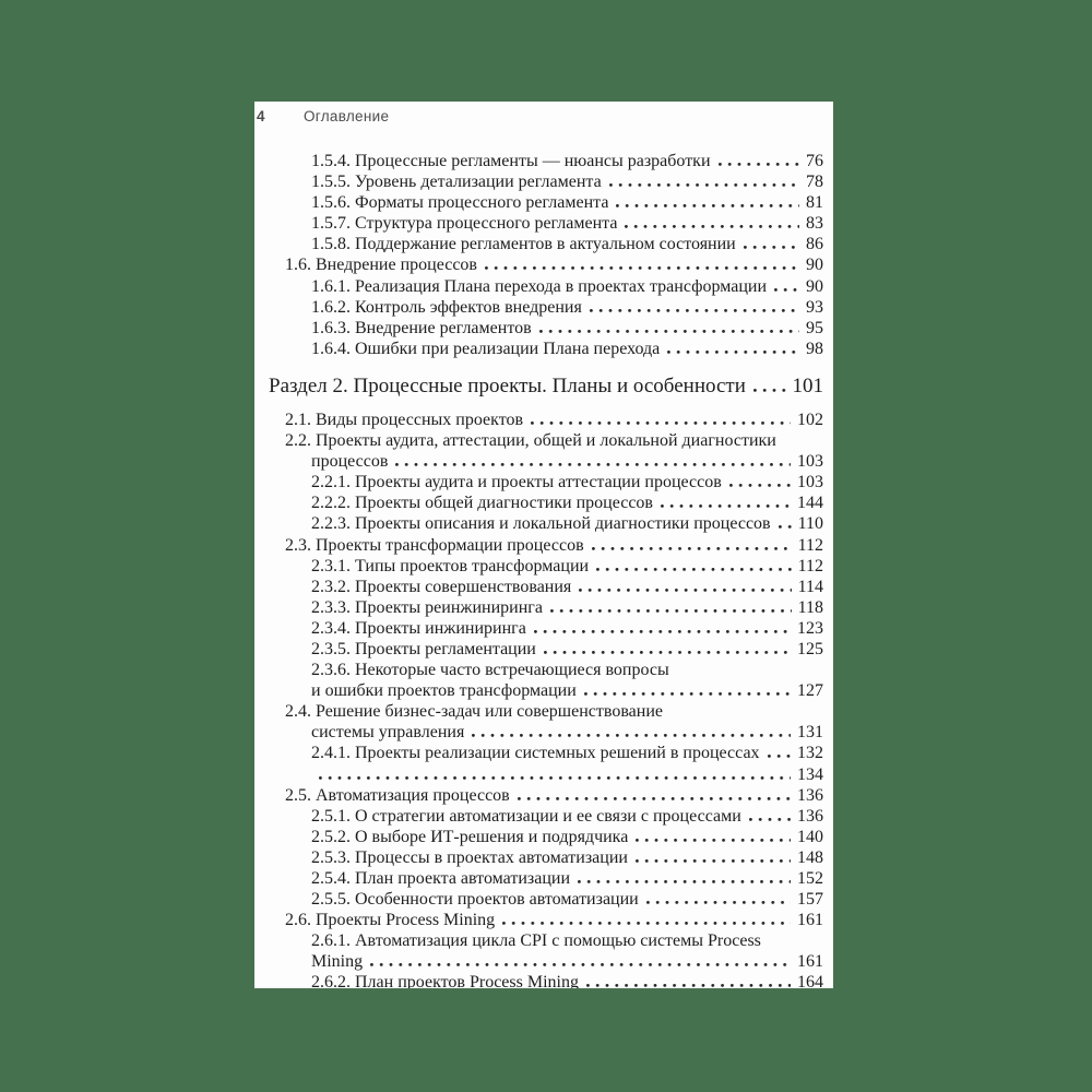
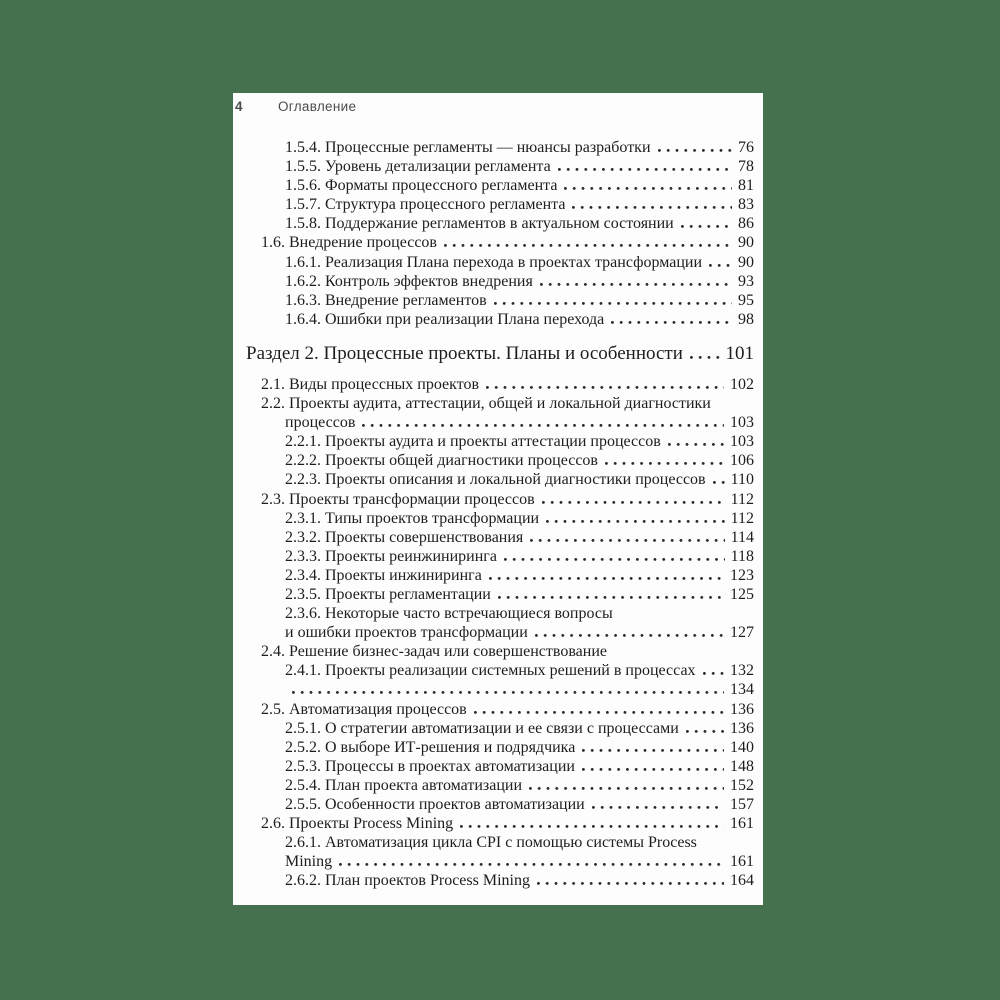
  4
  Оглавление
  1.5.4. Процессные регламенты — нюансы разработки
  76
  1.5.5. Уровень детализации регламента
  78
  1.5.6. Форматы процессного регламента
  81
  1.5.7. Структура процессного регламента
  83
  1.5.8. Поддержание регламентов в актуальном состоянии
  86
  1.6. Внедрение процессов
  90
  1.6.1. Реализация Плана перехода в проектах трансформации
  90
  1.6.2. Контроль эффектов внедрения
  93
  1.6.3. Внедрение регламентов
  95
  1.6.4. Ошибки при реализации Плана перехода
  98
  Раздел 2. Процессные проекты. Планы и особенности
  101
  2.1. Виды процессных проектов
  102
  2.2. Проекты аудита, аттестации, общей и локальной диагностики
  процессов
  103
  2.2.1. Проекты аудита и проекты аттестации процессов
  103
  2.2.2. Проекты общей диагностики процессов
- 144
+ 106
  2.2.3. Проекты описания и локальной диагностики процессов
  110
  2.3. Проекты трансформации процессов
  112
  2.3.1. Типы проектов трансформации
  112
  2.3.2. Проекты совершенствования
  114
  2.3.3. Проекты реинжиниринга
  118
  2.3.4. Проекты инжиниринга
  123
  2.3.5. Проекты регламентации
  125
  2.3.6. Некоторые часто встречающиеся вопросы
  и ошибки проектов трансформации
  127
  2.4. Решение бизнес-задач или совершенствование
- системы управления
- 131
  2.4.1. Проекты реализации системных решений в процессах
  132
  134
  2.5. Автоматизация процессов
  136
  2.5.1. О стратегии автоматизации и ее связи с процессами
  136
  2.5.2. О выборе ИТ-решения и подрядчика
  140
  2.5.3. Процессы в проектах автоматизации
  148
  2.5.4. План проекта автоматизации
  152
  2.5.5. Особенности проектов автоматизации
  157
  2.6. Проекты Process Mining
  161
  2.6.1. Автоматизация цикла CPI с помощью системы Process
  Mining
  161
  2.6.2. План проектов Process Mining
  164
